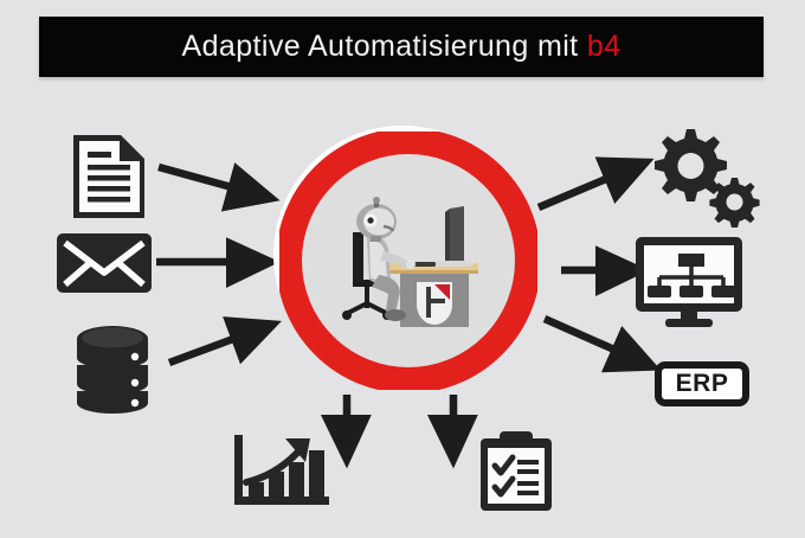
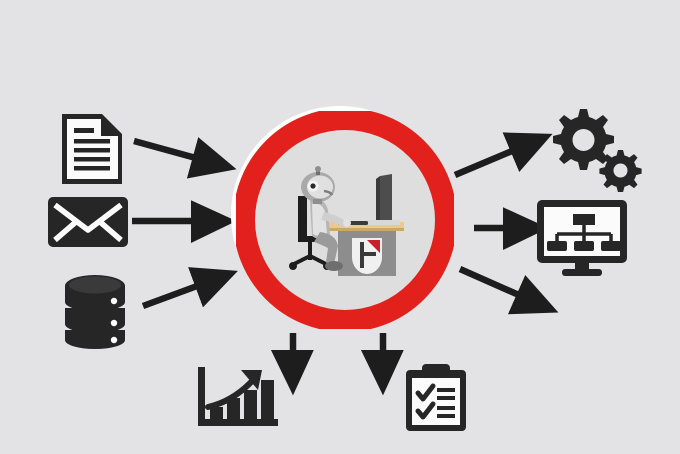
- Adaptive Automatisierung mit b4
- ERP
